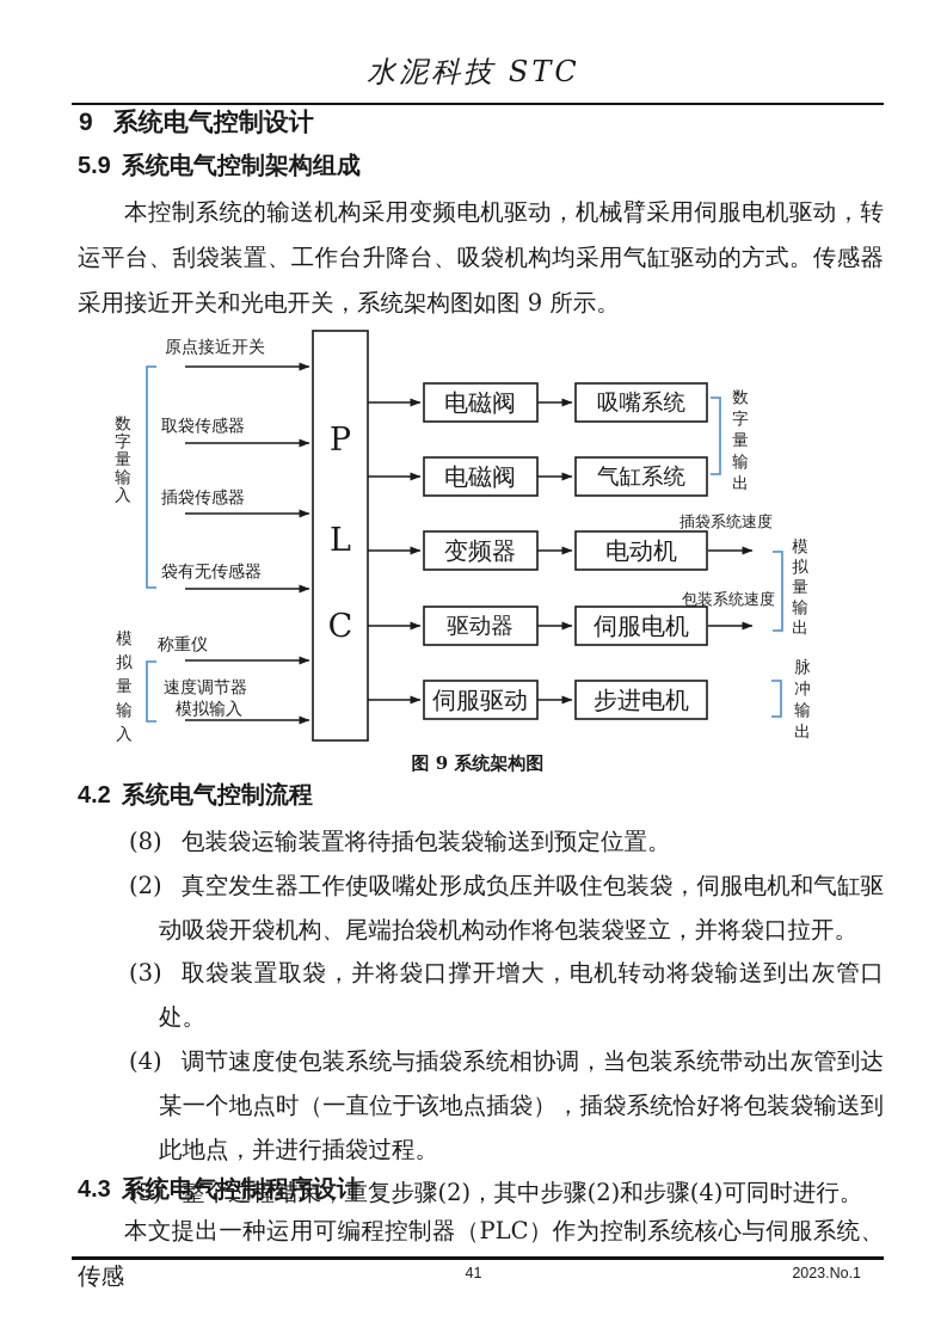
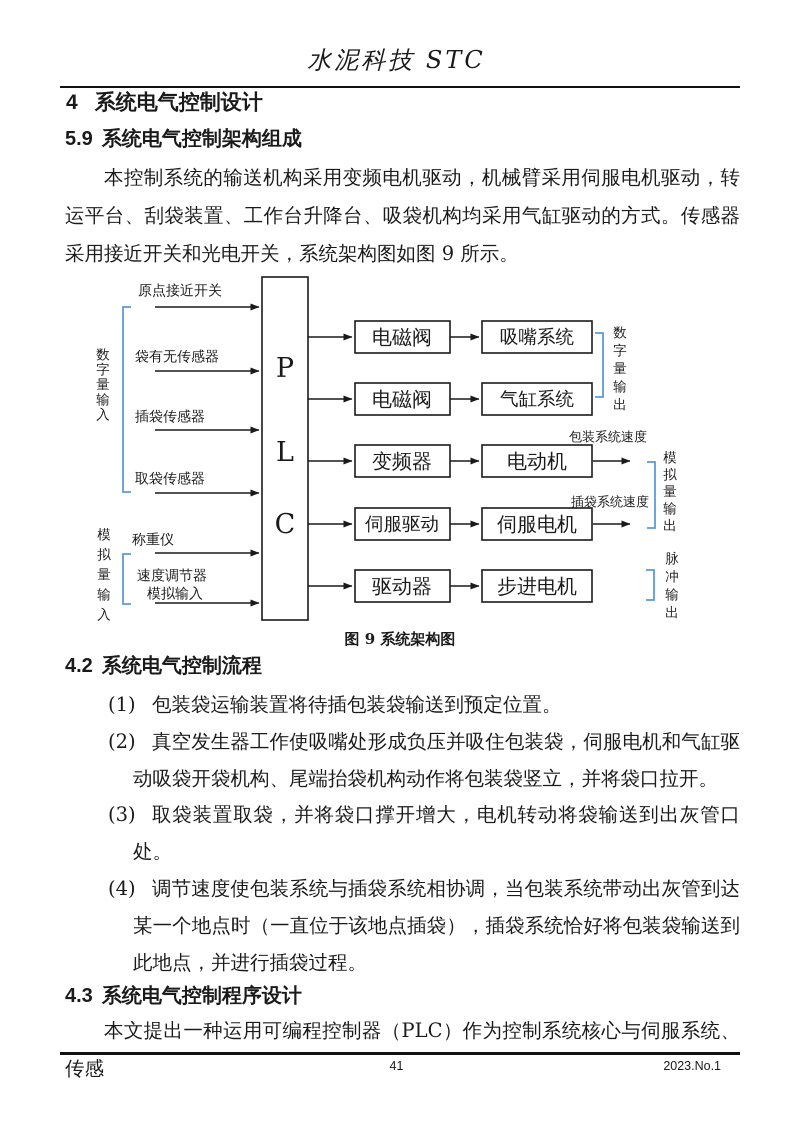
  水泥科技 STC
- 9 系统电气控制设计
+ 4 系统电气控制设计
  5.9 系统电气控制架构组成
  本控制系统的输送机构采用变频电机驱动，机械臂采用伺服电机驱动，转运平台、刮袋装置、工作台升降台、吸袋机构均采用气缸驱动的方式。传感器采用接近开关和光电开关，系统架构图如图 9 所示。
  P
  L
  C
  原点接近开关
- 取袋传感器
+ 袋有无传感器
  插袋传感器
- 袋有无传感器
+ 取袋传感器
  称重仪
  速度调节器
  模拟输入
  数字量输入
  模拟量输入
  电磁阀
  吸嘴系统
  电磁阀
  气缸系统
  变频器
  电动机
- 插袋系统速度
+ 包装系统速度
- 驱动器
+ 伺服驱动
  伺服电机
- 包装系统速度
+ 插袋系统速度
- 伺服驱动
+ 驱动器
  步进电机
  数字量输出
  模拟量输出
  脉冲输出
  图 9 系统架构图
  4.2 系统电气控制流程
- (8)
+ (1)
  包装袋运输装置将待插包装袋输送到预定位置。
  (2)
  真空发生器工作使吸嘴处形成负压并吸住包装袋，伺服电机和气缸驱动吸袋开袋机构、尾端抬袋机构动作将包装袋竖立，并将袋口拉开。
  (3)
  取袋装置取袋，并将袋口撑开增大，电机转动将袋输送到出灰管口处。
  (4)
  调节速度使包装系统与插袋系统相协调，当包装系统带动出灰管到达某一个地点时（一直位于该地点插袋），插袋系统恰好将包装袋输送到此地点，并进行插袋过程。
- (5)
- 整个过程结束，重复步骤(2)，其中步骤(2)和步骤(4)可同时进行。
  4.3 系统电气控制程序设计
  本文提出一种运用可编程控制器（PLC）作为控制系统核心与伺服系统、传感
  41
  2023.No.1
